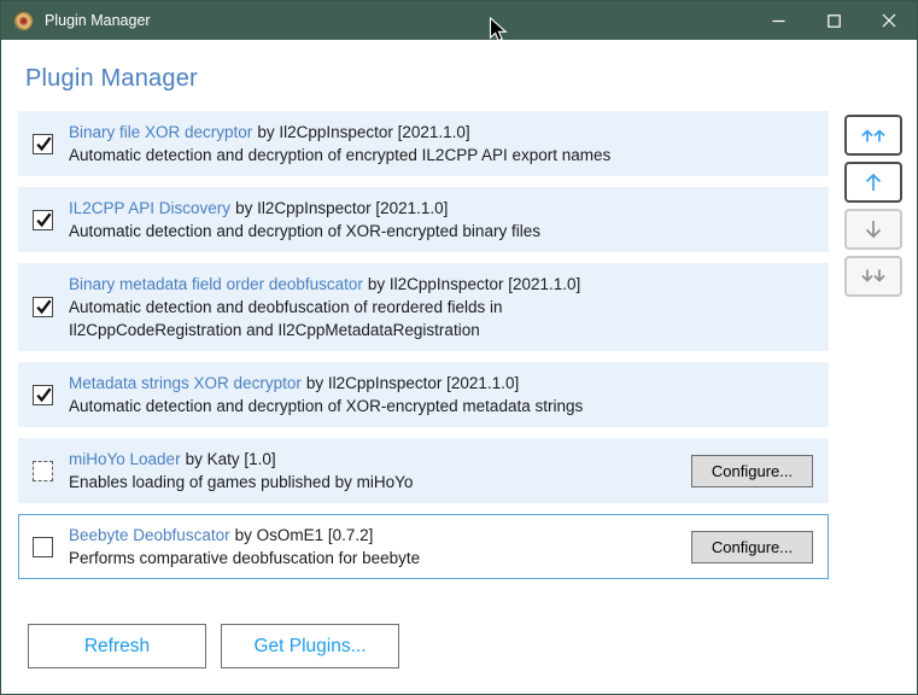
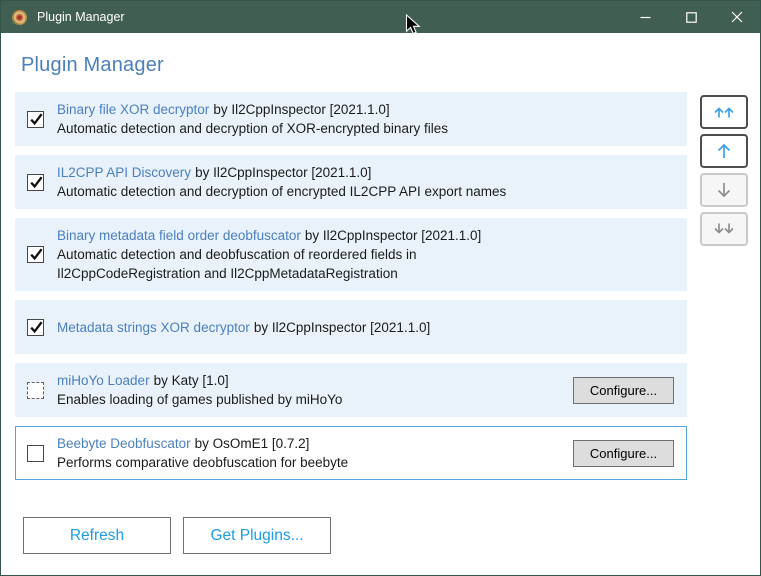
  Plugin Manager
  Plugin Manager
  Binary file XOR decryptor by Il2CppInspector [2021.1.0]
- Automatic detection and decryption of encrypted IL2CPP API export names
+ Automatic detection and decryption of XOR-encrypted binary files
  IL2CPP API Discovery by Il2CppInspector [2021.1.0]
- Automatic detection and decryption of XOR-encrypted binary files
+ Automatic detection and decryption of encrypted IL2CPP API export names
  Binary metadata field order deobfuscator by Il2CppInspector [2021.1.0]
  Automatic detection and deobfuscation of reordered fields in
  Il2CppCodeRegistration and Il2CppMetadataRegistration
  Metadata strings XOR decryptor by Il2CppInspector [2021.1.0]
- Automatic detection and decryption of XOR-encrypted metadata strings
  miHoYo Loader by Katy [1.0]
  Enables loading of games published by miHoYo
  Configure...
  Beebyte Deobfuscator by OsOmE1 [0.7.2]
  Performs comparative deobfuscation for beebyte
  Configure...
  Refresh
  Get Plugins...
